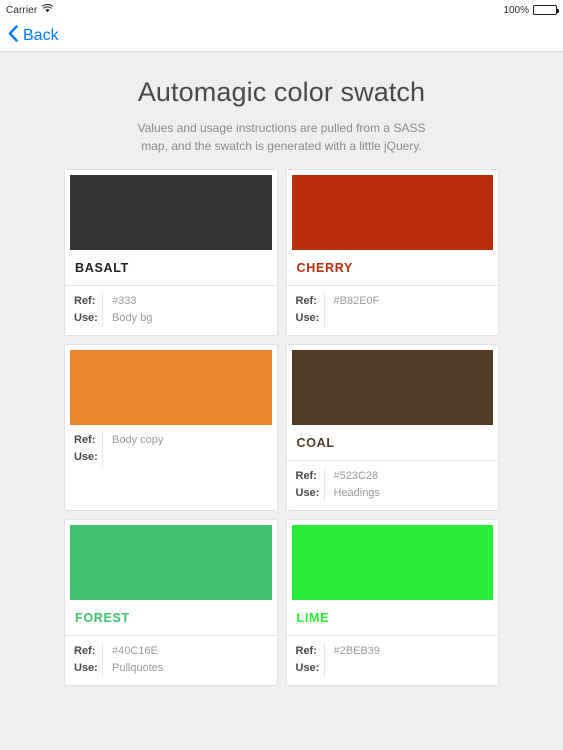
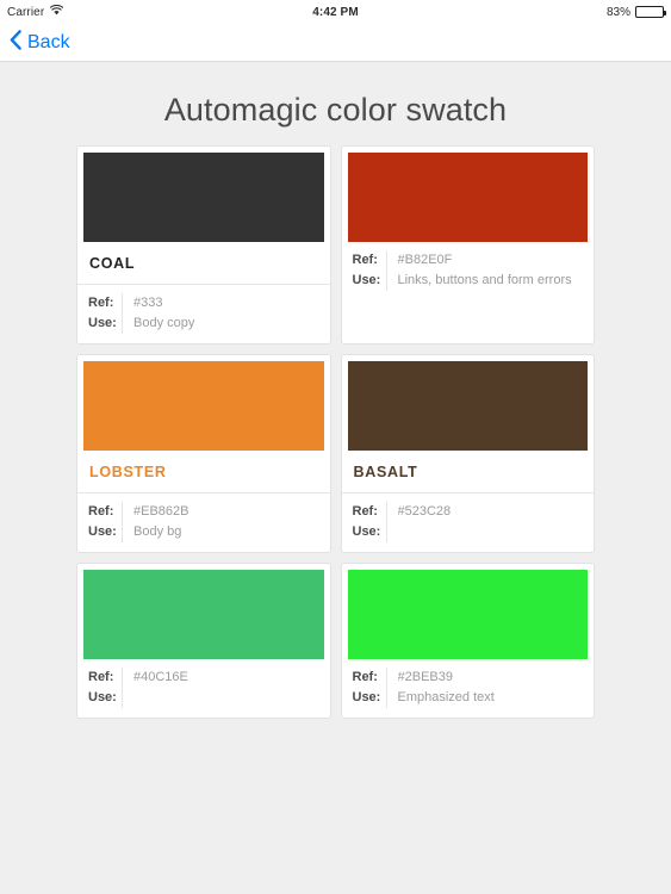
  Carrier
+ 4:42 PM
- 100%
+ 83%
  Back
  Automagic color swatch
- Values and usage instructions are pulled from a SASS map, and the swatch is generated with a little jQuery.
- BASALT
+ COAL
  Ref:
  Use:
  #333
- Body bg
+ Body copy
- CHERRY
  Ref:
  Use:
  #B82E0F
+ Links, buttons and form errors
+ LOBSTER
  Ref:
  Use:
+ #EB862B
- Body copy
+ Body bg
- COAL
+ BASALT
  Ref:
  Use:
  #523C28
- Headings
- FOREST
  Ref:
  Use:
  #40C16E
- Pullquotes
- LIME
  Ref:
  Use:
  #2BEB39
+ Emphasized text
